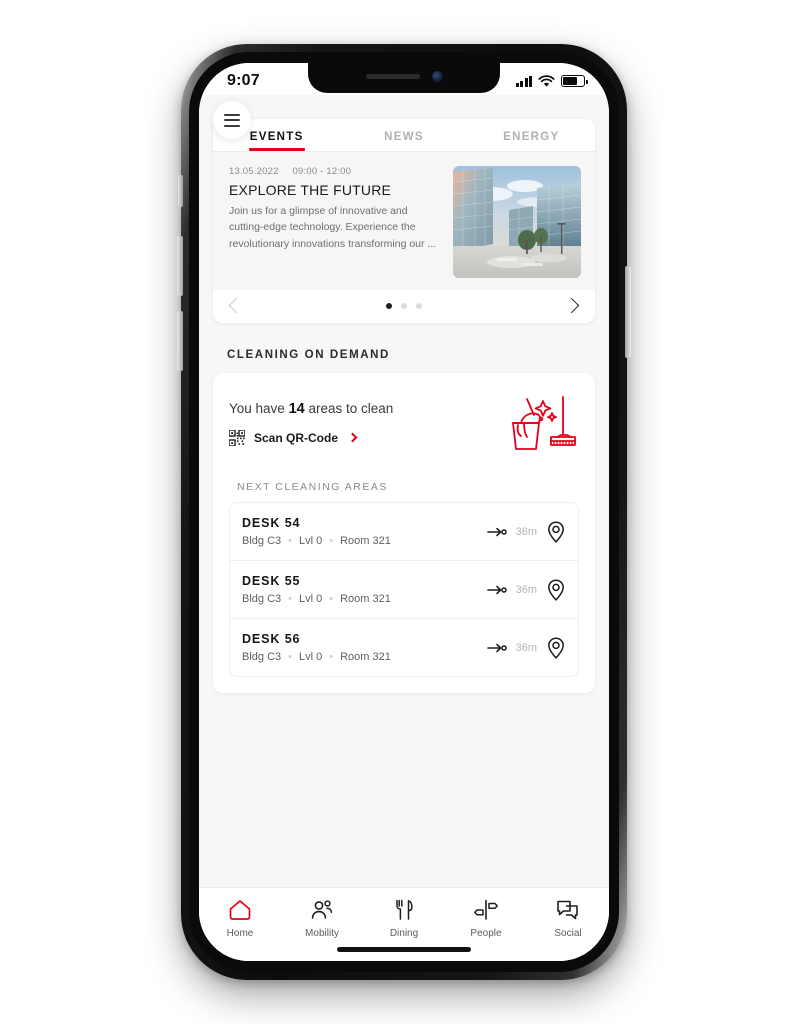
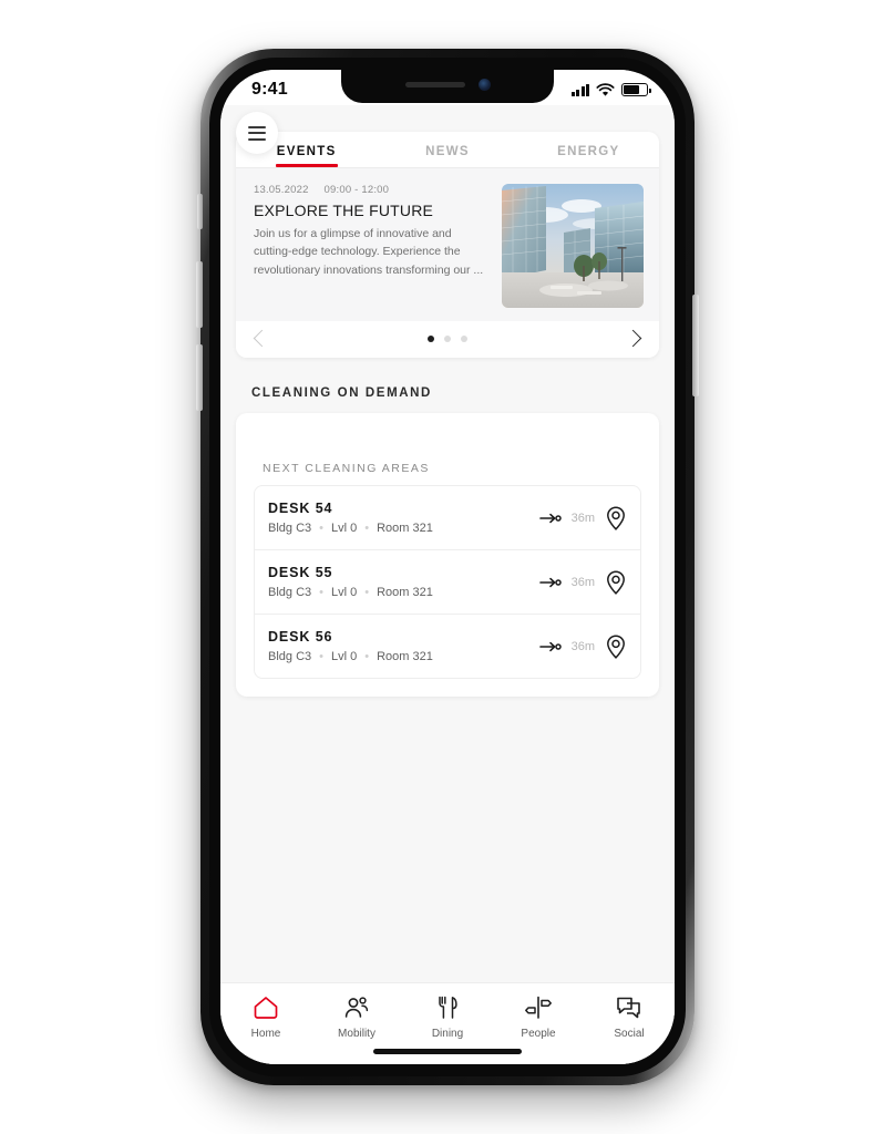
- 9:07
+ 9:41
  EVENTS
  NEWS
  ENERGY
  13.05.2022
  09:00 - 12:00
  EXPLORE THE FUTURE
  Join us for a glimpse of innovative and cutting-edge technology. Experience the revolutionary innovations transforming our ...
  CLEANING ON DEMAND
- You have 14 areas to clean
- Scan QR-Code
  NEXT CLEANING AREAS
  DESK 54
  Bldg C3
  •
  Lvl 0
  •
  Room 321
  36m
  DESK 55
  Bldg C3
  •
  Lvl 0
  •
  Room 321
  36m
  DESK 56
  Bldg C3
  •
  Lvl 0
  •
  Room 321
  36m
  Home
  Mobility
  Dining
  People
  Social
